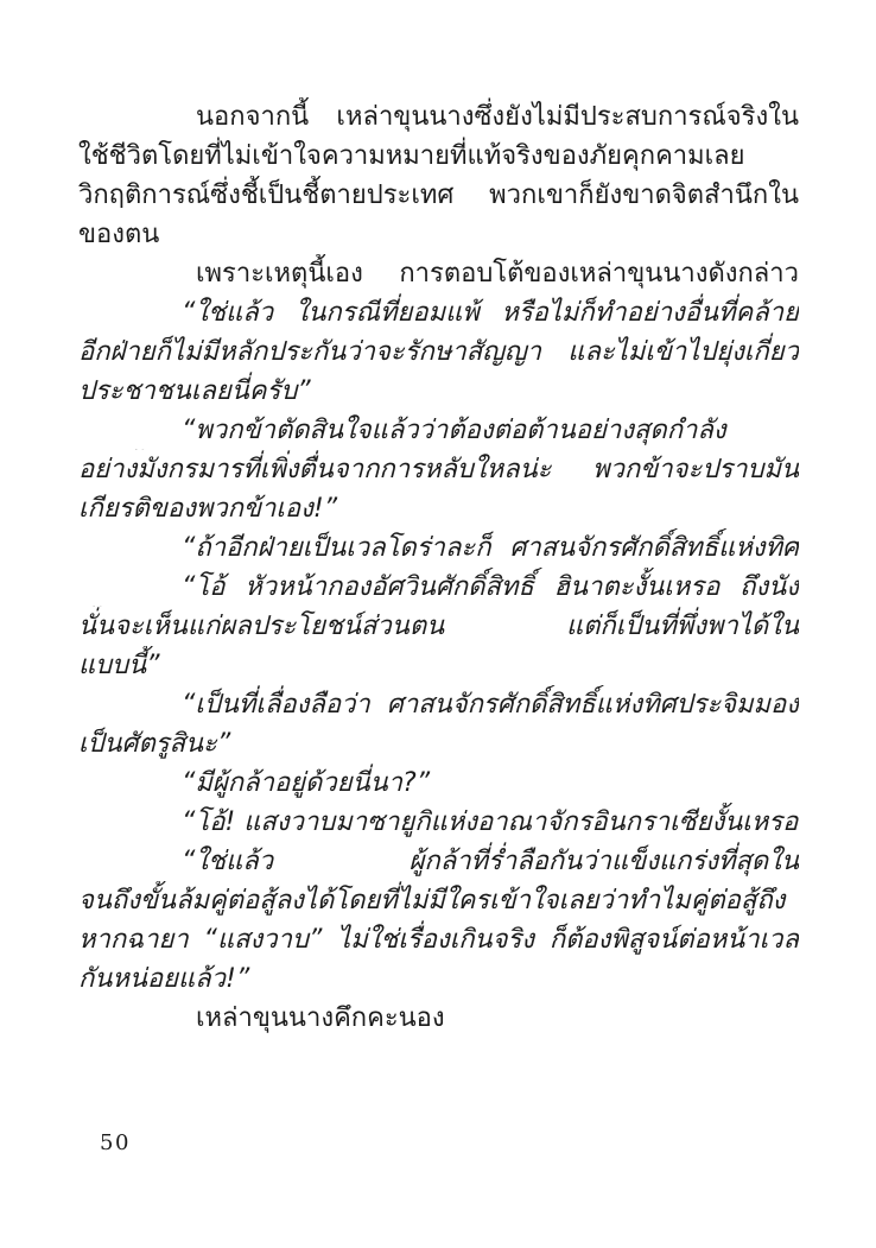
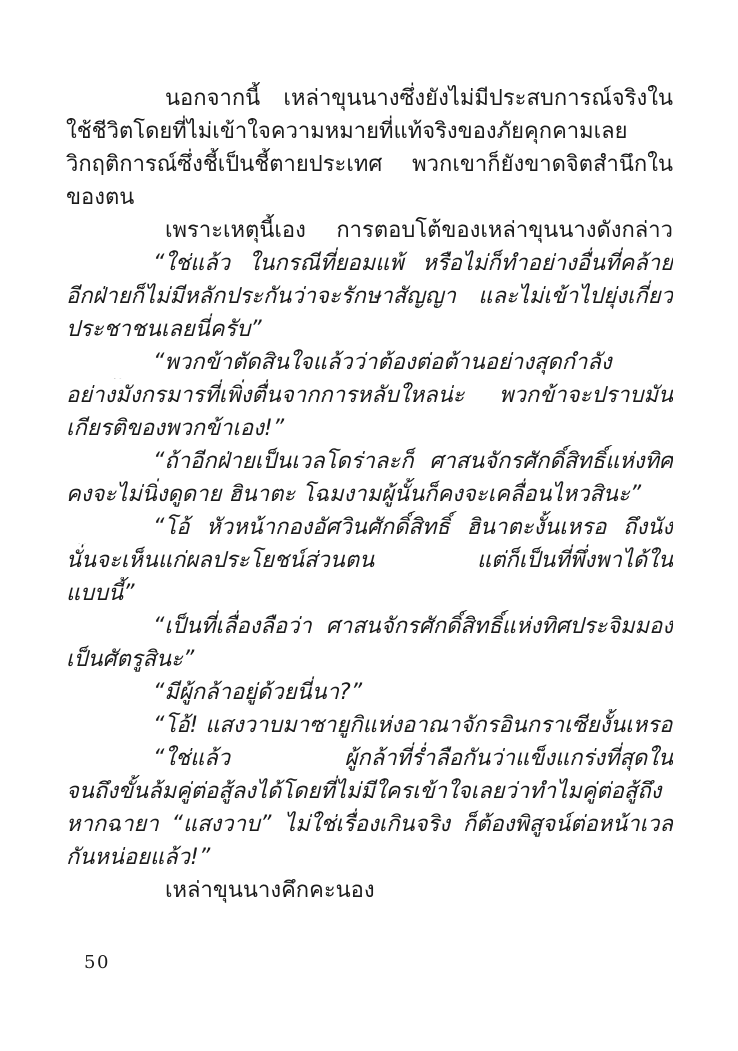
  นอกจากนี้ เหล่าขุนนางซึ่งยังไม่มีประสบการณ์จริงใน
  ใช้ชีวิตโดยที่ไม่เข้าใจความหมายที่แท้จริงของภัยคุกคามเลย
  วิกฤติการณ์ซึ่งชี้เป็นชี้ตายประเทศ พวกเขาก็ยังขาดจิตสำนึกใน
  ของตน
  เพราะเหตุนี้เอง การตอบโต้ของเหล่าขุนนางดังกล่าว
  “ใช่แล้ว ในกรณีที่ยอมแพ้ หรือไม่ก็ทำอย่างอื่นที่คล้าย
  อีกฝ่ายก็ไม่มีหลักประกันว่าจะรักษาสัญญา และไม่เข้าไปยุ่งเกี่ยว
  ประชาชนเลยนี่ครับ”
  “พวกข้าตัดสินใจแล้วว่าต้องต่อต้านอย่างสุดกำลัง
  อย่างมังกรมารที่เพิ่งตื่นจากการหลับใหลน่ะ พวกข้าจะปราบมัน
  เกียรติของพวกข้าเอง!”
  “ถ้าอีกฝ่ายเป็นเวลโดร่าละก็ ศาสนจักรศักดิ์สิทธิ์แห่งทิศ
+ คงจะไม่นิ่งดูดาย ฮินาตะ โฉมงามผู้นั้นก็คงจะเคลื่อนไหวสินะ”
  “โอ้ หัวหน้ากองอัศวินศักดิ์สิทธิ์ ฮินาตะงั้นเหรอ ถึงนัง
  นั่นจะเห็นแก่ผลประโยชน์ส่วนตน แต่ก็เป็นที่พึ่งพาได้ใน
  แบบนี้”
  “เป็นที่เลื่องลือว่า ศาสนจักรศักดิ์สิทธิ์แห่งทิศประจิมมอง
  เป็นศัตรูสินะ”
  “มีผู้กล้าอยู่ด้วยนี่นา?”
  “โอ้! แสงวาบมาซายูกิแห่งอาณาจักรอินกราเซียงั้นเหรอ
  “ใช่แล้ว ผู้กล้าที่ร่ำลือกันว่าแข็งแกร่งที่สุดใน
  จนถึงขั้นล้มคู่ต่อสู้ลงได้โดยที่ไม่มีใครเข้าใจเลยว่าทำไมคู่ต่อสู้ถึง
  หากฉายา “แสงวาบ” ไม่ใช่เรื่องเกินจริง ก็ต้องพิสูจน์ต่อหน้าเวล
  กันหน่อยแล้ว!”
  เหล่าขุนนางคึกคะนอง
  50
